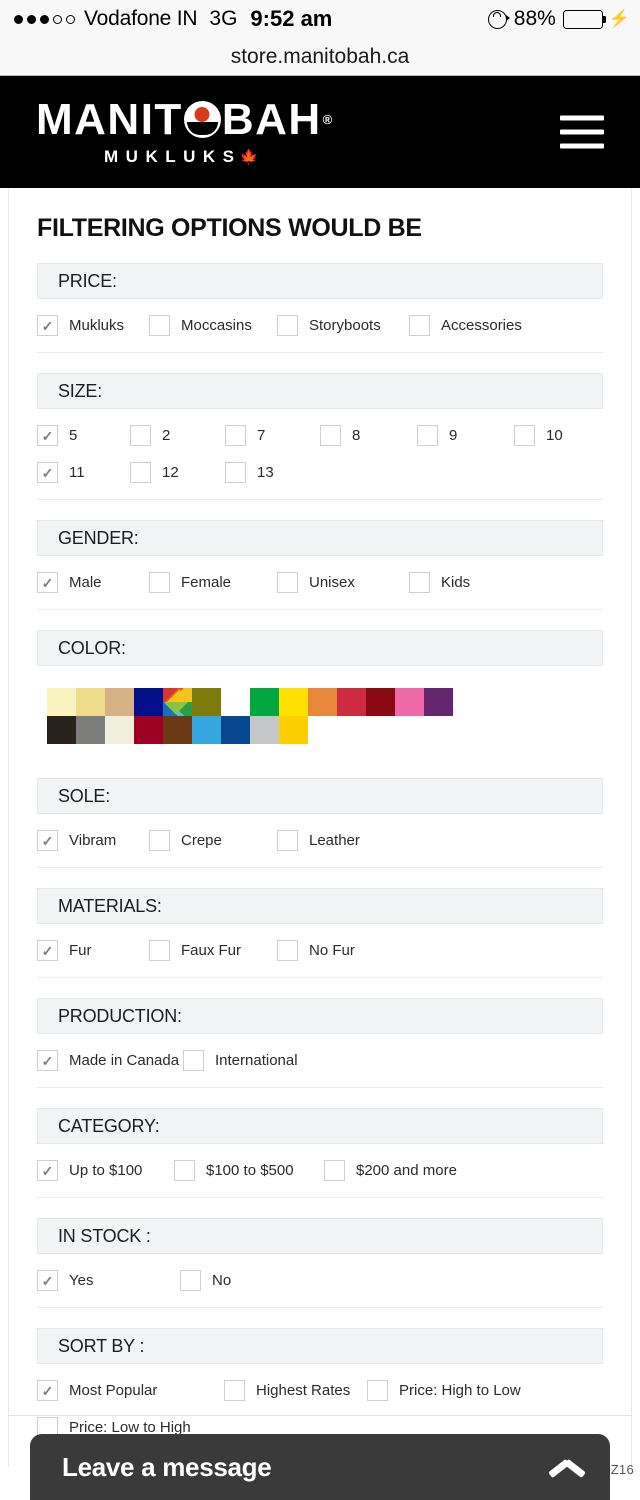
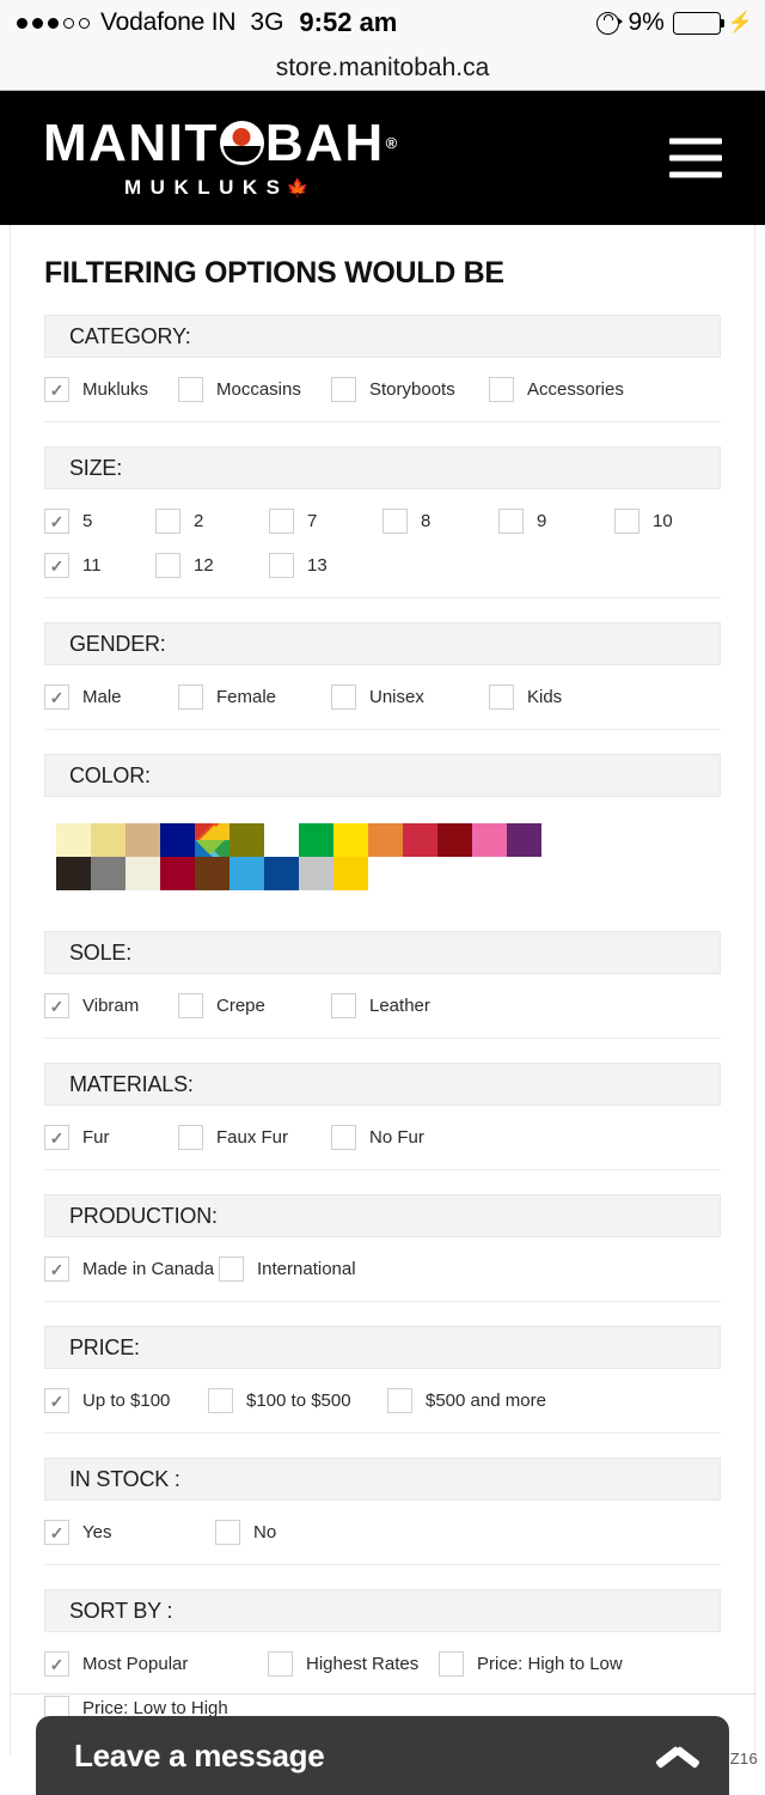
  Vodafone IN
  3G
  9:52 am
- 88%
+ 9%
  ⚡
  store.manitobah.ca
  MANIT
  BAH
  ®
  MUKLUKS
  🍁
  FILTERING OPTIONS WOULD BE
- PRICE:
+ CATEGORY:
  ✓
  Mukluks
  Moccasins
  Storyboots
  Accessories
  SIZE:
  ✓
  5
  2
  7
  8
  9
  10
  ✓
  11
  12
  13
  GENDER:
  ✓
  Male
  Female
  Unisex
  Kids
  COLOR:
  SOLE:
  ✓
  Vibram
  Crepe
  Leather
  MATERIALS:
  ✓
  Fur
  Faux Fur
  No Fur
  PRODUCTION:
  ✓
  Made in Canada
  International
- CATEGORY:
+ PRICE:
  ✓
  Up to $100
  $100 to $500
- $200 and more
+ $500 and more
  IN STOCK :
  ✓
  Yes
  No
  SORT BY :
  ✓
  Most Popular
  Highest Rates
  Price: High to Low
  Price: Low to High
  Leave a message
  Z16
